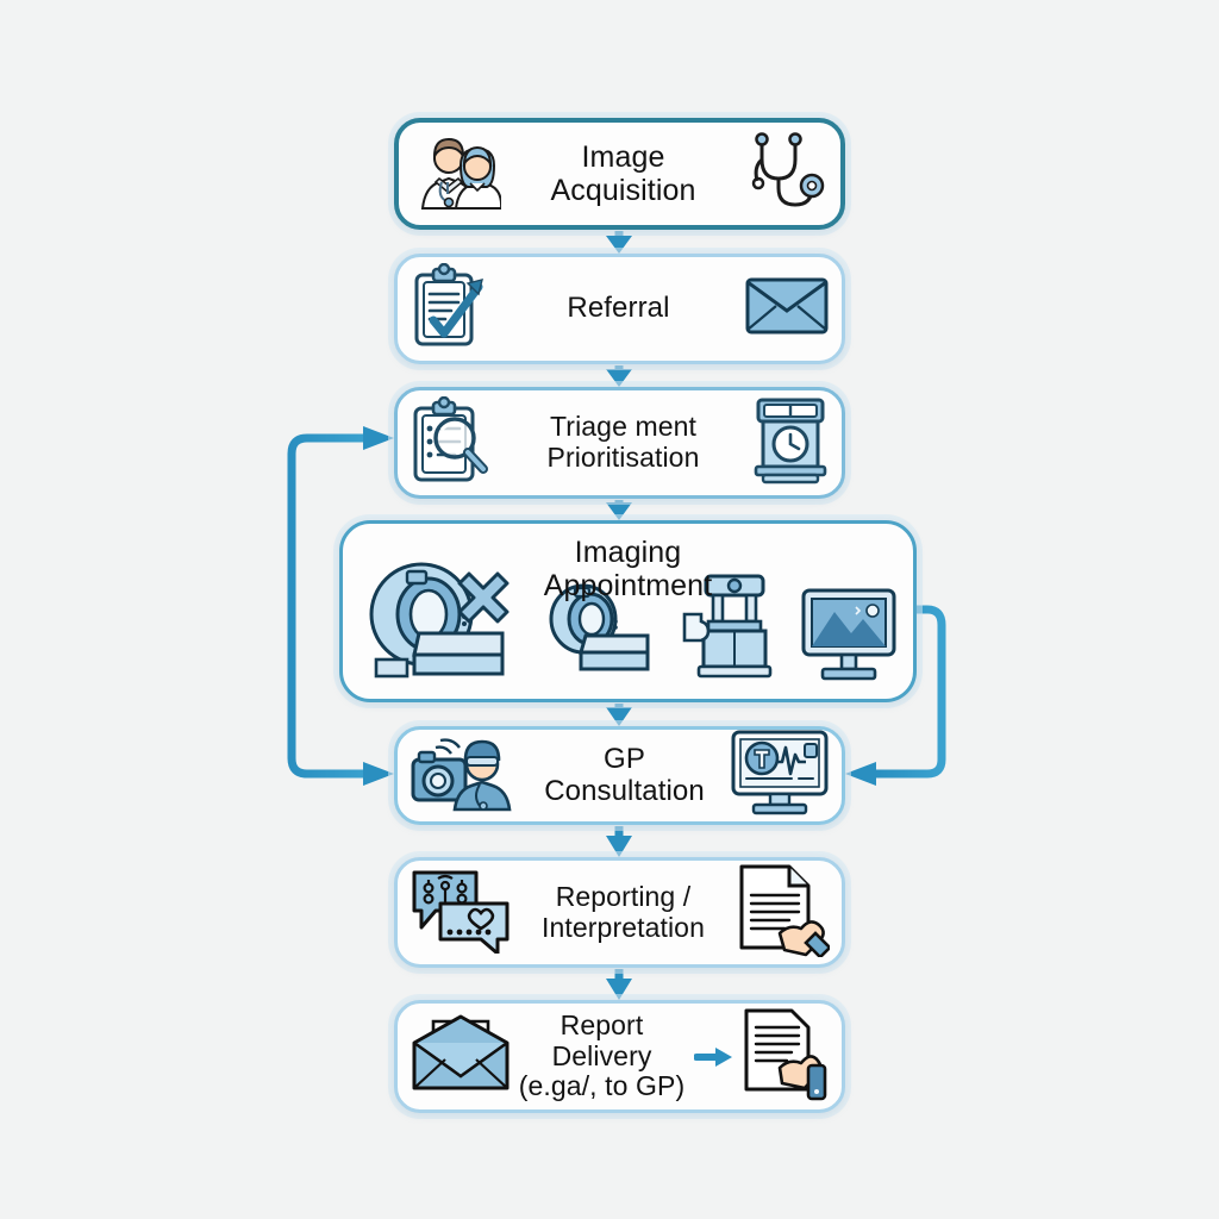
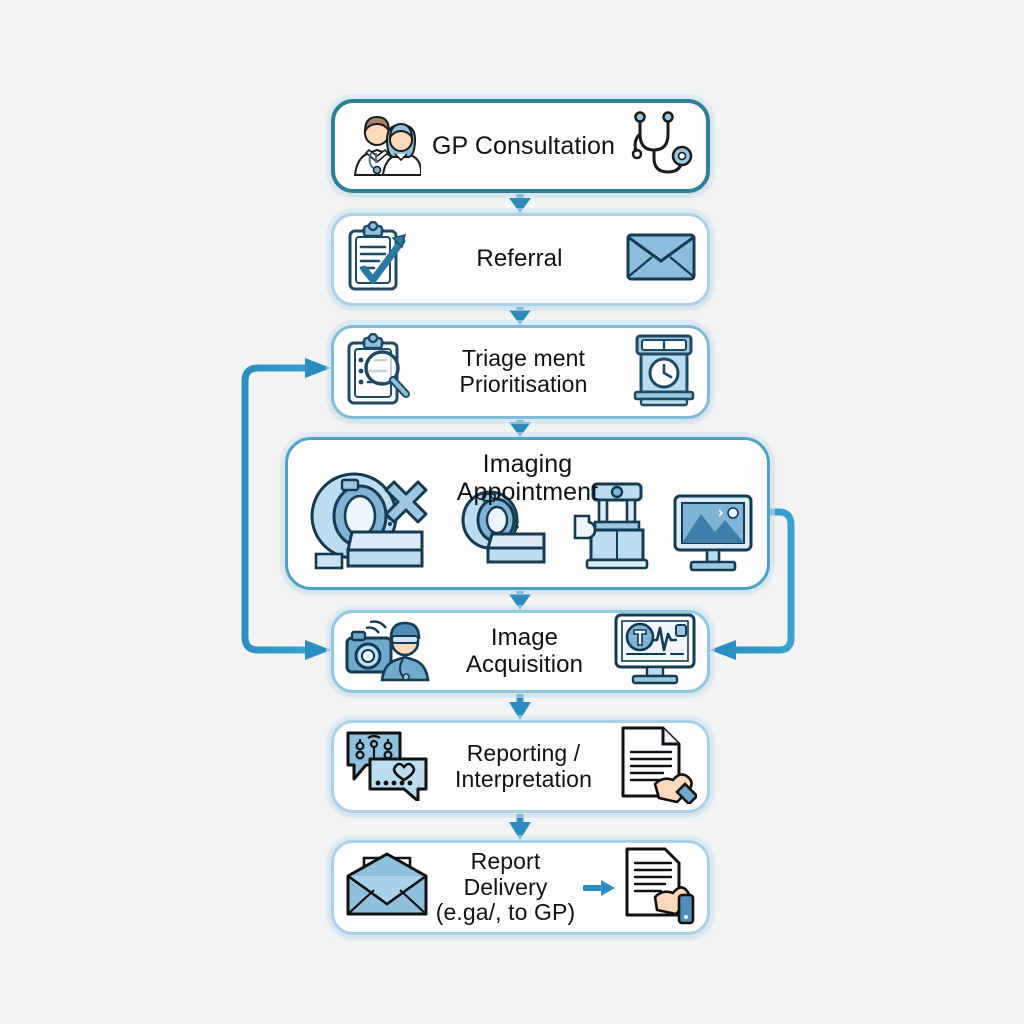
- Image Acquisition
+ GP Consultation
  Referral
  Triage ment
  Prioritisation
  Imaging
  Appointment
- GP Consultation
+ Image Acquisition
  Reporting /
  Interpretation
  Report Delivery
  (e.ga/, to GP)
